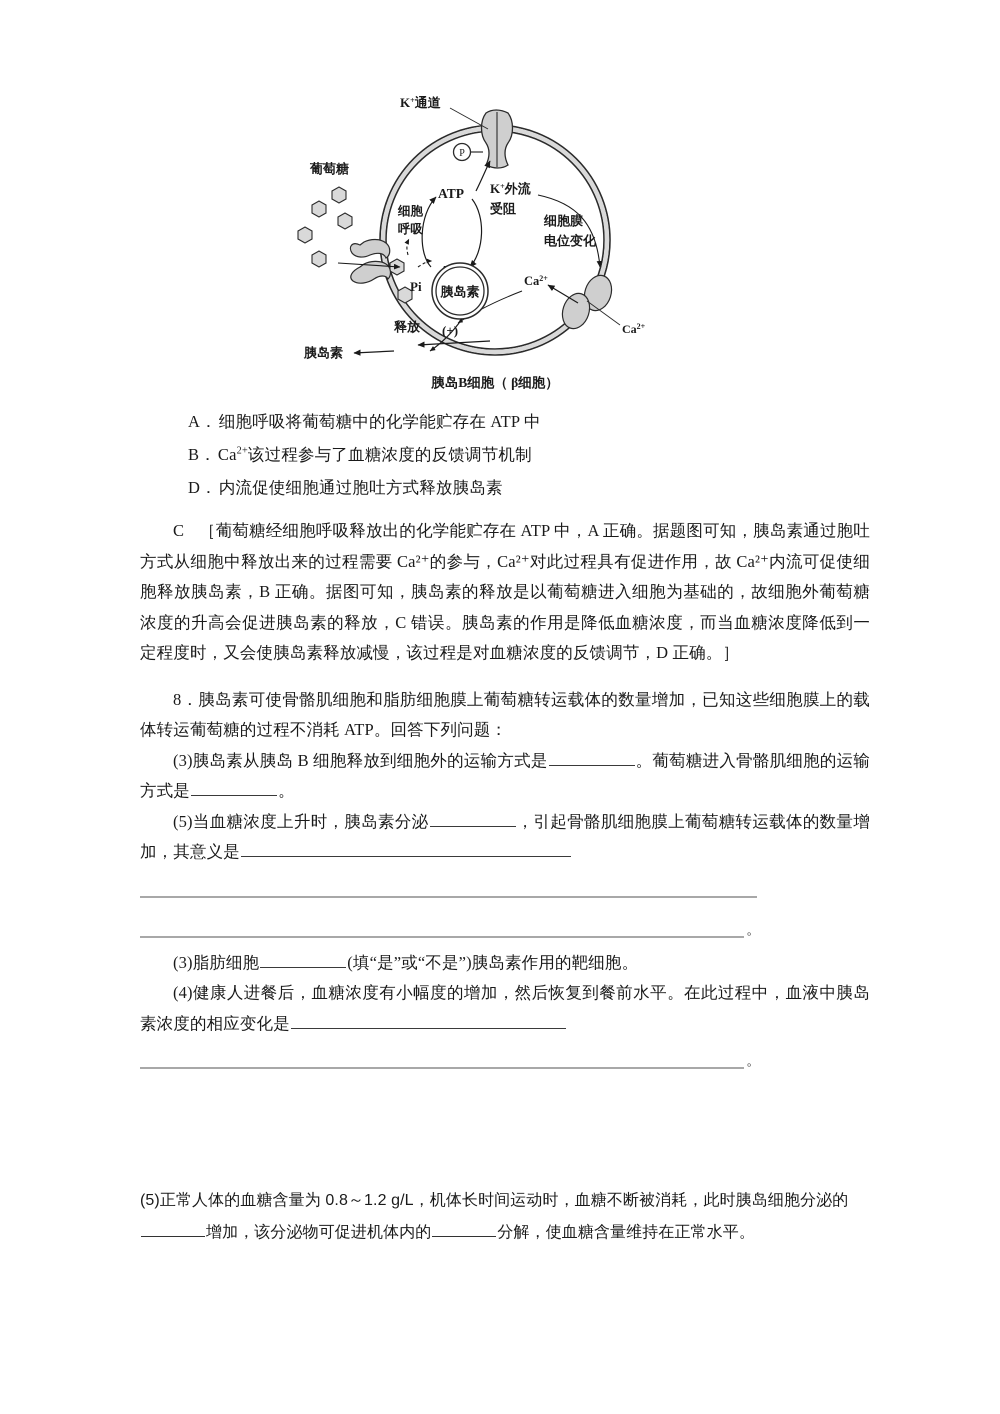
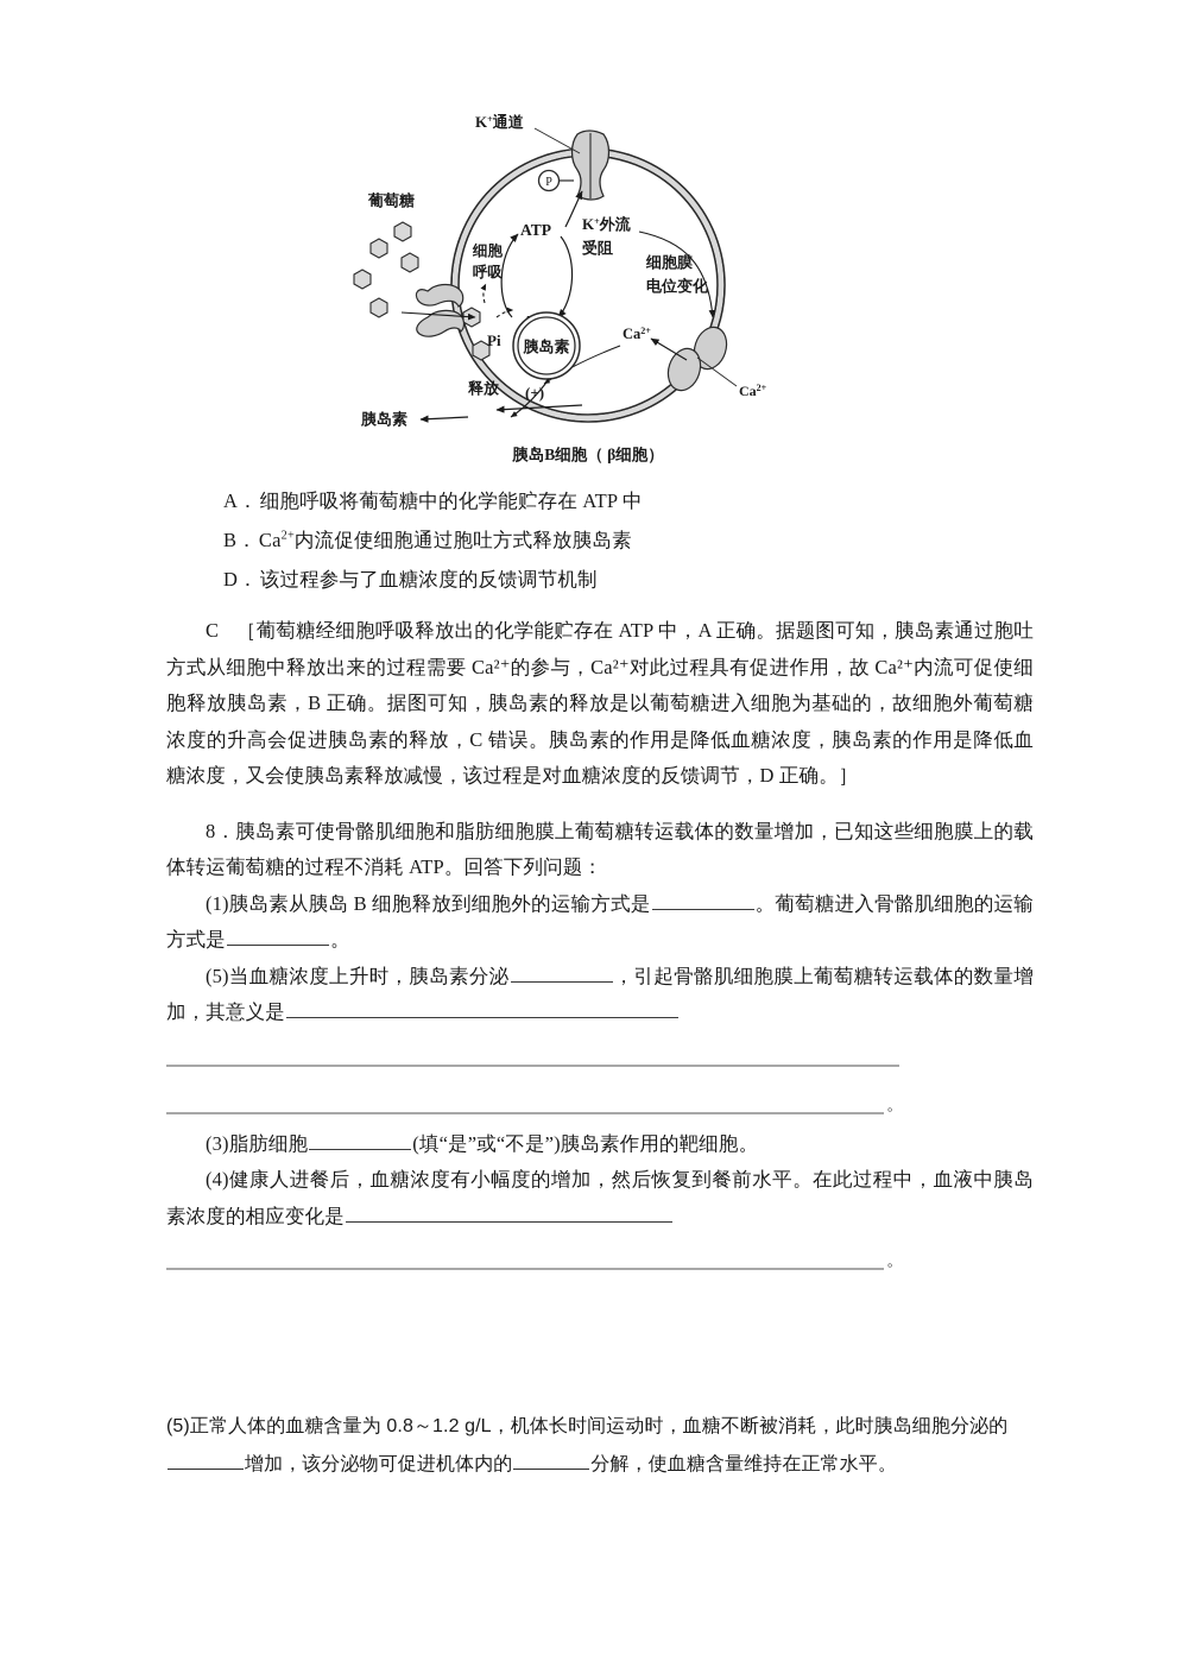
  P
  K+通道
  葡萄糖
  细胞
  呼吸
  Pi
  ATP
  K+外流
  受阻
  细胞膜
  电位变化
  Ca2+
  Ca2+
  胰岛素
  释放
  (+)
  胰岛素
  胰岛B细胞（ β细胞）
  A．细胞呼吸将葡萄糖中的化学能贮存在 ATP 中
- B．Ca2+该过程参与了血糖浓度的反馈调节机制
+ B．Ca2+内流促使细胞通过胞吐方式释放胰岛素
- D．内流促使细胞通过胞吐方式释放胰岛素
+ D．该过程参与了血糖浓度的反馈调节机制
- C ［葡萄糖经细胞呼吸释放出的化学能贮存在 ATP 中，A 正确。据题图可知，胰岛素通过胞吐方式从细胞中释放出来的过程需要 Ca²⁺的参与，Ca²⁺对此过程具有促进作用，故 Ca²⁺内流可促使细胞释放胰岛素，B 正确。据图可知，胰岛素的释放是以葡萄糖进入细胞为基础的，故细胞外葡萄糖浓度的升高会促进胰岛素的释放，C 错误。胰岛素的作用是降低血糖浓度，而当血糖浓度降低到一定程度时，又会使胰岛素释放减慢，该过程是对血糖浓度的反馈调节，D 正确。］
+ C ［葡萄糖经细胞呼吸释放出的化学能贮存在 ATP 中，A 正确。据题图可知，胰岛素通过胞吐方式从细胞中释放出来的过程需要 Ca²⁺的参与，Ca²⁺对此过程具有促进作用，故 Ca²⁺内流可促使细胞释放胰岛素，B 正确。据图可知，胰岛素的释放是以葡萄糖进入细胞为基础的，故细胞外葡萄糖浓度的升高会促进胰岛素的释放，C 错误。胰岛素的作用是降低血糖浓度，胰岛素的作用是降低血糖浓度，又会使胰岛素释放减慢，该过程是对血糖浓度的反馈调节，D 正确。］
  8．胰岛素可使骨骼肌细胞和脂肪细胞膜上葡萄糖转运载体的数量增加，已知这些细胞膜上的载体转运葡萄糖的过程不消耗 ATP。回答下列问题：
- (3)胰岛素从胰岛 B 细胞释放到细胞外的运输方式是 。葡萄糖进入骨骼肌细胞的运输方式是 。
+ (1)胰岛素从胰岛 B 细胞释放到细胞外的运输方式是 。葡萄糖进入骨骼肌细胞的运输方式是 。
  (5)当血糖浓度上升时，胰岛素分泌 ，引起骨骼肌细胞膜上葡萄糖转运载体的数量增加，其意义是
  。
  (3)脂肪细胞 (填“是”或“不是”)胰岛素作用的靶细胞。
  (4)健康人进餐后，血糖浓度有小幅度的增加，然后恢复到餐前水平。在此过程中，血液中胰岛素浓度的相应变化是
  。
  (5)正常人体的血糖含量为 0.8～1.2 g/L，机体长时间运动时，血糖不断被消耗，此时胰岛细胞分泌的增加，该分泌物可促进机体内的 分解，使血糖含量维持在正常水平。
